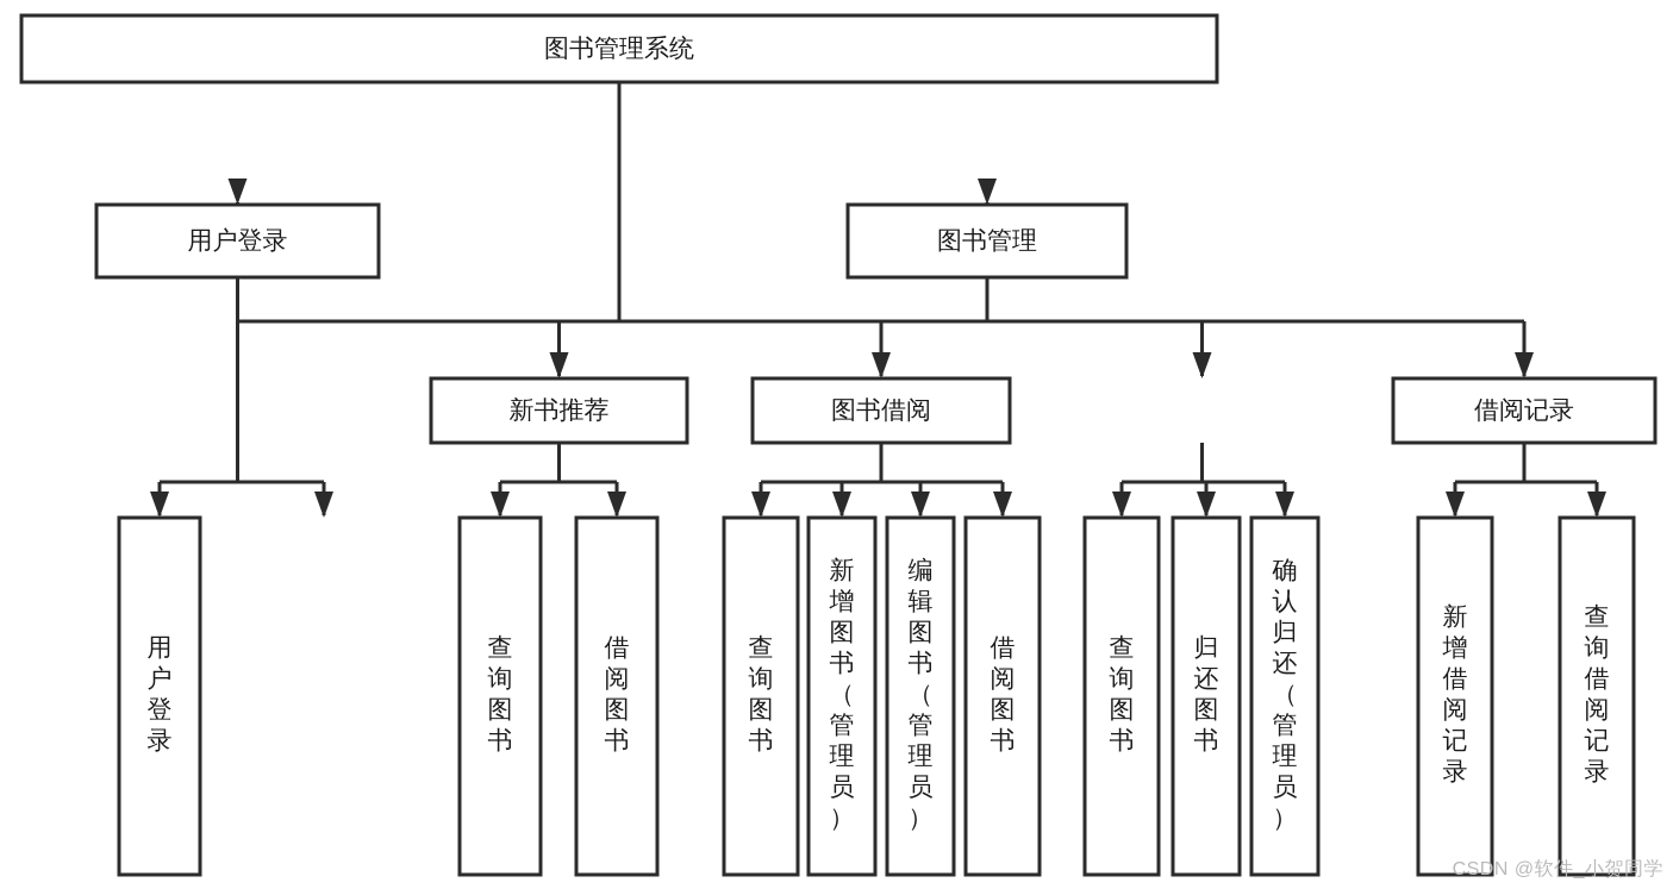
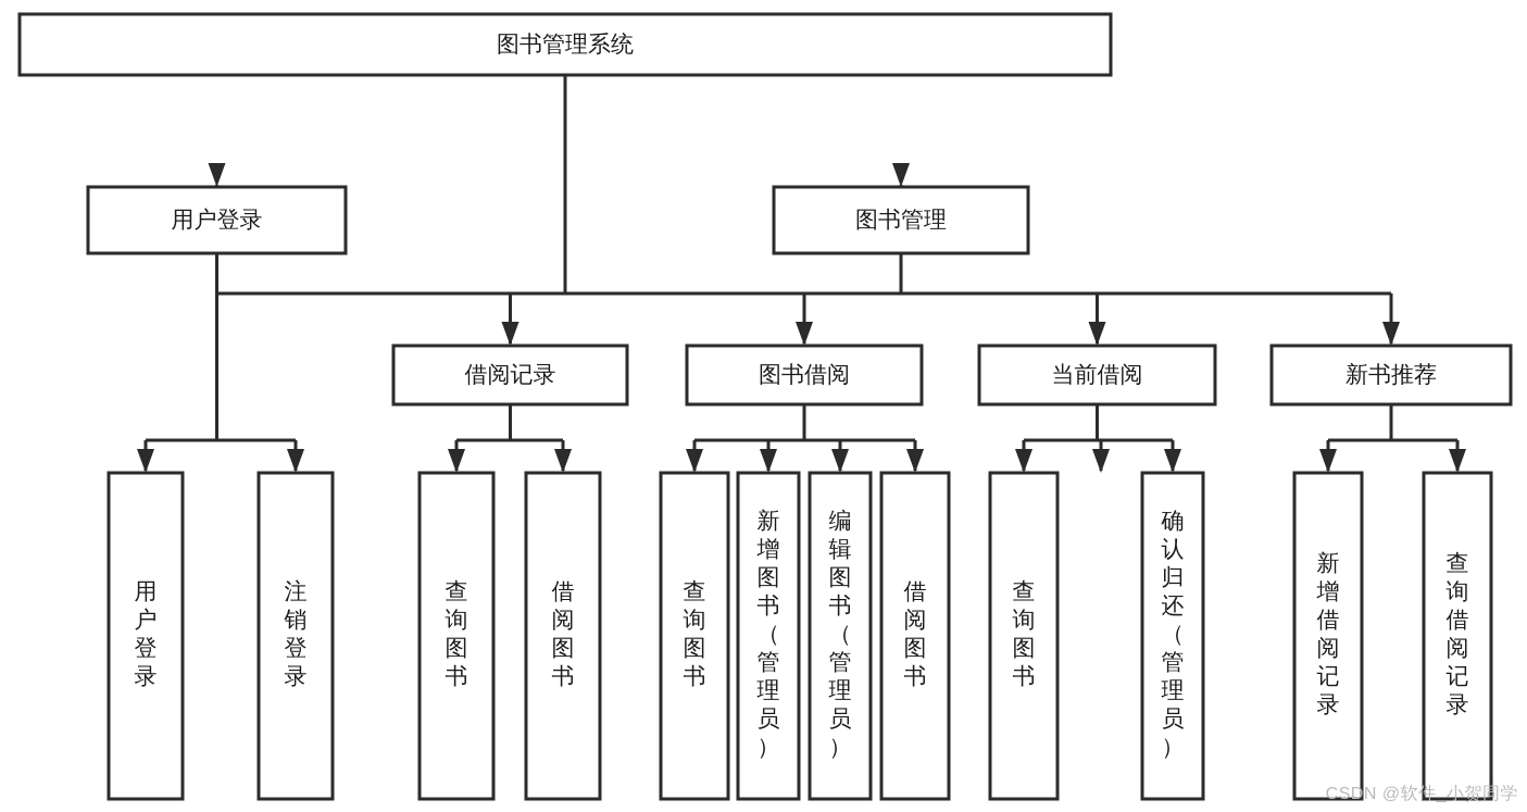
  图书管理系统
  用户登录
  用户登录
+ 注销登录
  图书管理
- 新书推荐
+ 借阅记录
  查询图书
  借阅图书
  图书借阅
  查询图书
  新增图书（管理员）
  编辑图书（管理员）
  借阅图书
+ 当前借阅
  查询图书
- 归还图书
  确认归还（管理员）
- 借阅记录
+ 新书推荐
  新增借阅记录
  查询借阅记录
  CSDN @软件_小贺同学
